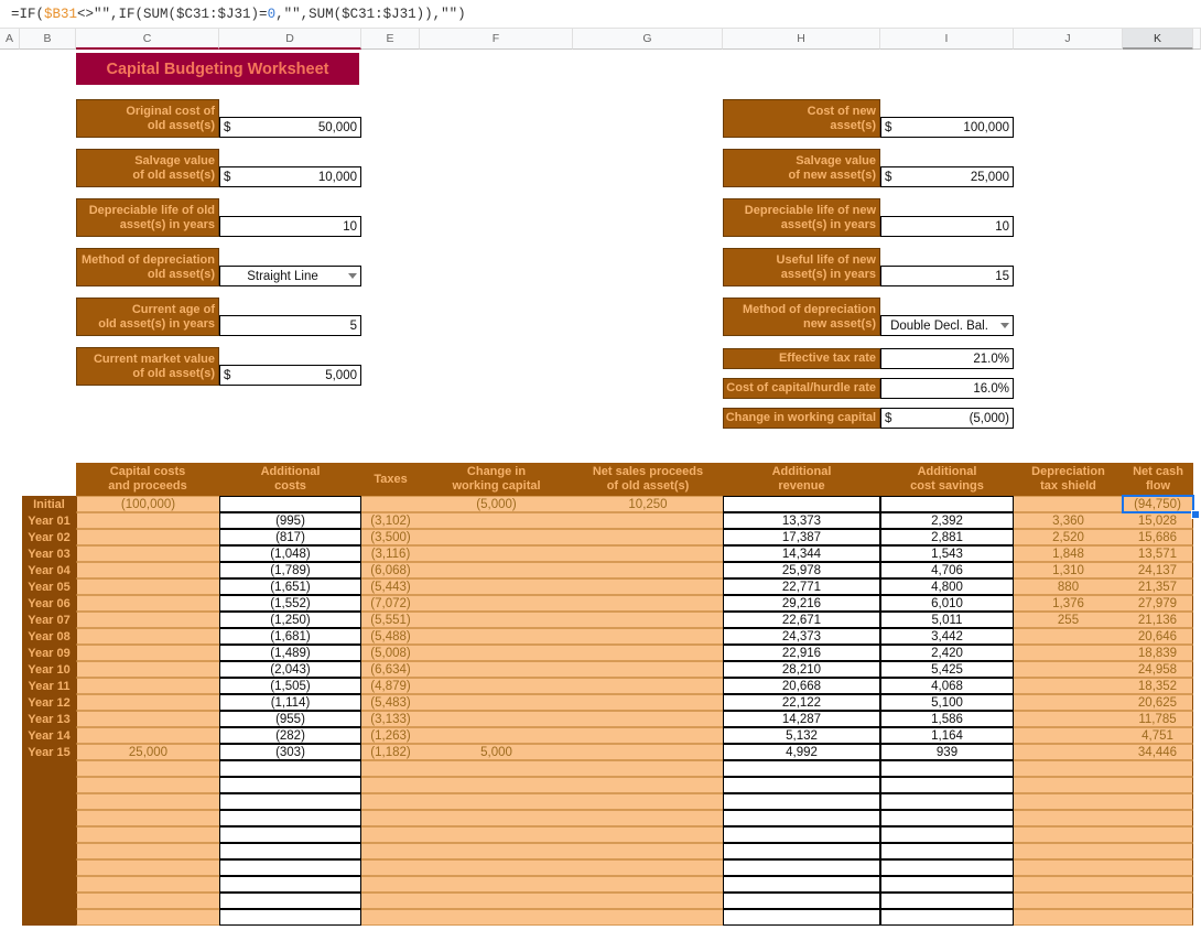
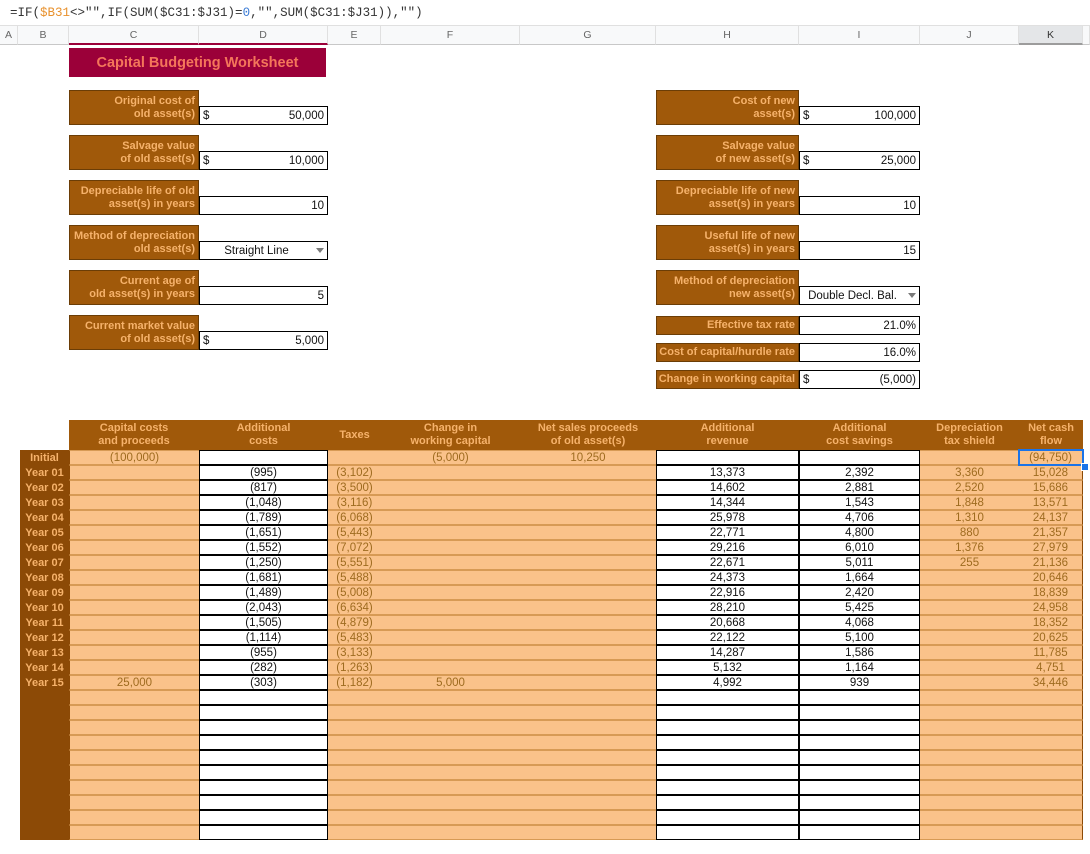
  =IF($B31<>"",IF(SUM($C31:$J31)=0,"",SUM($C31:$J31)),"")
  A
  B
  C
  D
  E
  F
  G
  H
  I
  J
  K
  Capital Budgeting Worksheet
  Original cost of
  old asset(s)
  $
  50,000
  Salvage value
  of old asset(s)
  $
  10,000
  Depreciable life of old
  asset(s) in years
  10
  Method of depreciation
  old asset(s)
  Straight Line
  Current age of
  old asset(s) in years
  5
  Current market value
  of old asset(s)
  $
  5,000
  Cost of new
  asset(s)
  $
  100,000
  Salvage value
  of new asset(s)
  $
  25,000
  Depreciable life of new
  asset(s) in years
  10
  Useful life of new
  asset(s) in years
  15
  Method of depreciation
  new asset(s)
  Double Decl. Bal.
  Effective tax rate
  21.0%
  Cost of capital/hurdle rate
  16.0%
  Change in working capital
  $
  (5,000)
  Capital costs
  and proceeds
  Additional
  costs
  Taxes
  Change in
  working capital
  Net sales proceeds
  of old asset(s)
  Additional
  revenue
  Additional
  cost savings
  Depreciation
  tax shield
  Net cash
  flow
  Initial
  (100,000)
  (5,000)
  10,250
  (94,750)
  Year 01
  (995)
  (3,102)
  13,373
  2,392
  3,360
  15,028
  Year 02
  (817)
  (3,500)
- 17,387
+ 14,602
  2,881
  2,520
  15,686
  Year 03
  (1,048)
  (3,116)
  14,344
  1,543
  1,848
  13,571
  Year 04
  (1,789)
  (6,068)
  25,978
  4,706
  1,310
  24,137
  Year 05
  (1,651)
  (5,443)
  22,771
  4,800
  880
  21,357
  Year 06
  (1,552)
  (7,072)
  29,216
  6,010
  1,376
  27,979
  Year 07
  (1,250)
  (5,551)
  22,671
  5,011
  255
  21,136
  Year 08
  (1,681)
  (5,488)
  24,373
- 3,442
+ 1,664
  20,646
  Year 09
  (1,489)
  (5,008)
  22,916
  2,420
  18,839
  Year 10
  (2,043)
  (6,634)
  28,210
  5,425
  24,958
  Year 11
  (1,505)
  (4,879)
  20,668
  4,068
  18,352
  Year 12
  (1,114)
  (5,483)
  22,122
  5,100
  20,625
  Year 13
  (955)
  (3,133)
  14,287
  1,586
  11,785
  Year 14
  (282)
  (1,263)
  5,132
  1,164
  4,751
  Year 15
  25,000
  (303)
  (1,182)
  5,000
  4,992
  939
  34,446
